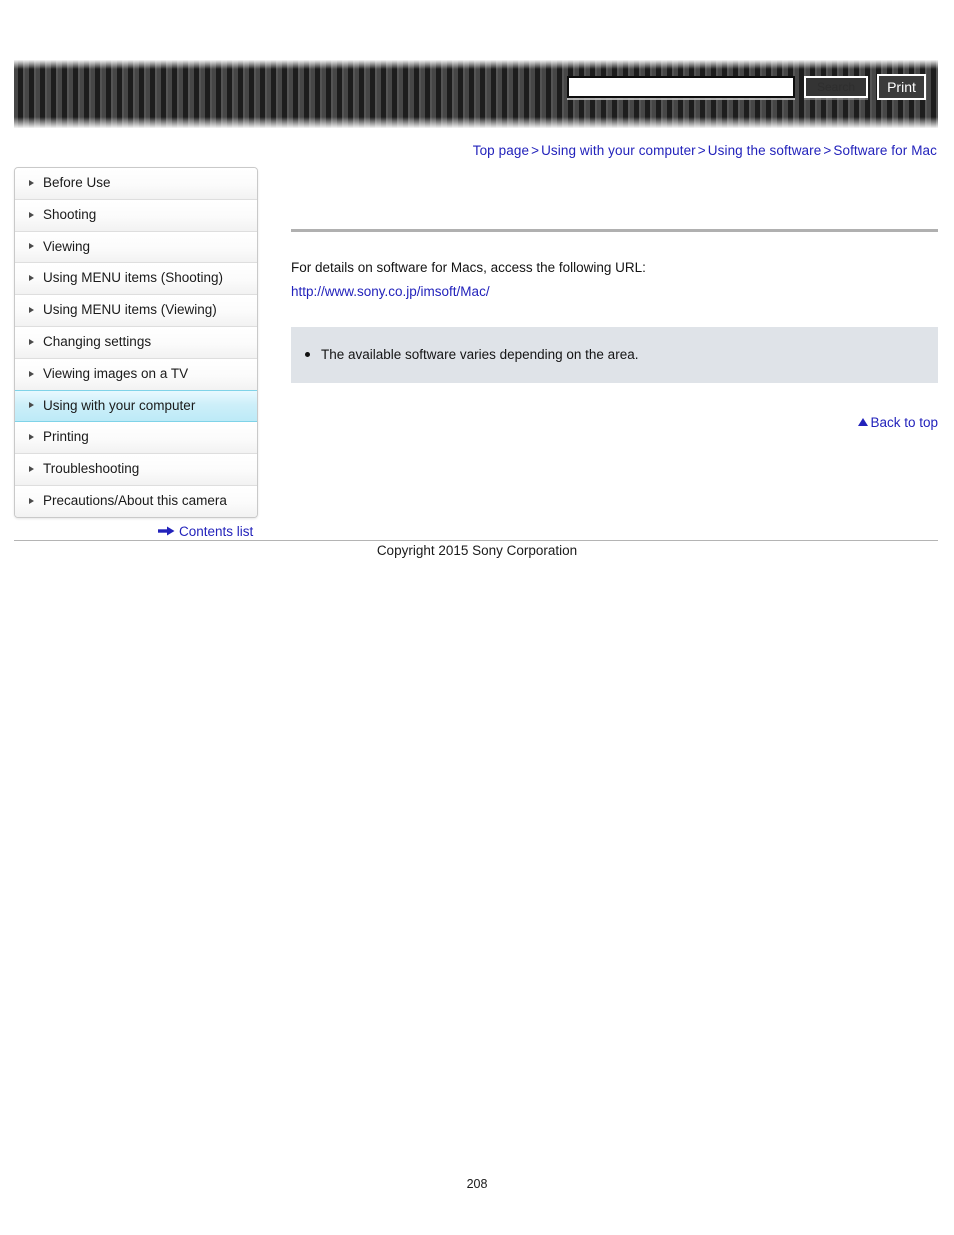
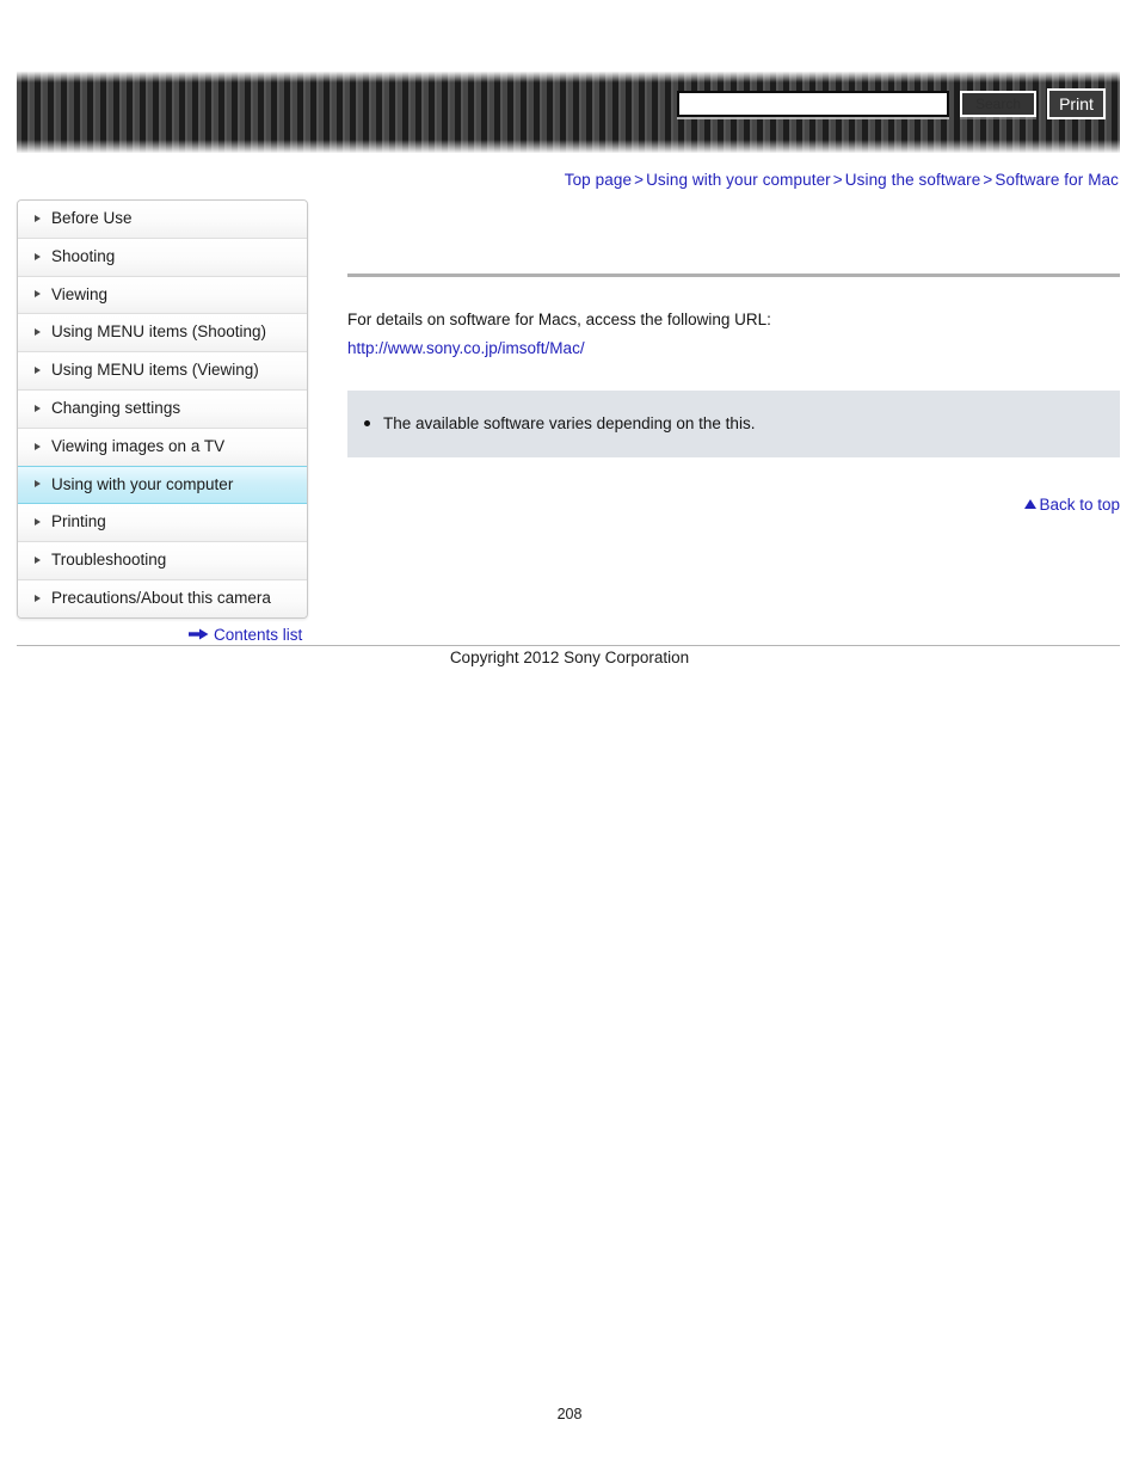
  Print
  Top page > Using with your computer > Using the software > Software for Mac
  Before Use
  Shooting
  Viewing
  Using MENU items (Shooting)
  Using MENU items (Viewing)
  Changing settings
  Viewing images on a TV
  Using with your computer
  Printing
  Troubleshooting
  Precautions/About this camera
  Contents list
- Copyright 2015 Sony Corporation
+ Copyright 2012 Sony Corporation
  For details on software for Macs, access the following URL:
  http://www.sony.co.jp/imsoft/Mac/
- The available software varies depending on the area.
+ The available software varies depending on the this.
  Back to top
  208
